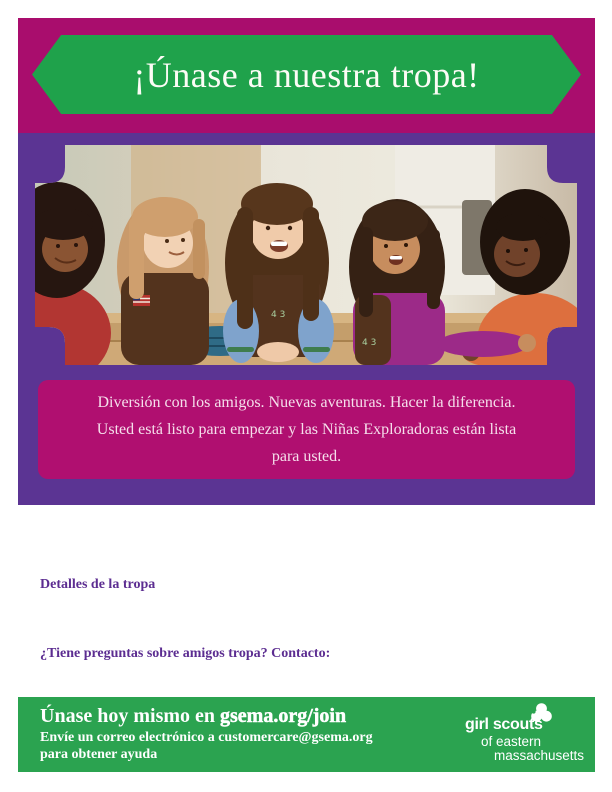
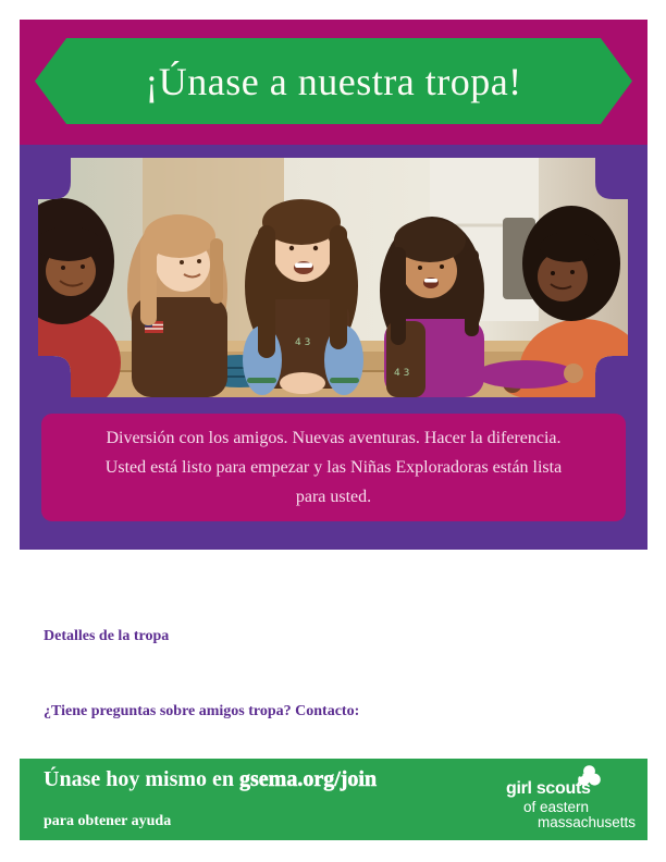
  ¡Únase a nuestra tropa!
  4 3
  4 3
  Diversión con los amigos. Nuevas aventuras. Hacer la diferencia. Usted está listo para empezar y las Niñas Exploradoras están lista para usted.
  Detalles de la tropa
  ¿Tiene preguntas sobre amigos tropa? Contacto:
  Únase hoy mismo en gsema.org/join
- Envíe un correo electrónico a customercare@gsema.org
  para obtener ayuda
  girl scouts
  of eastern
  massachusetts
